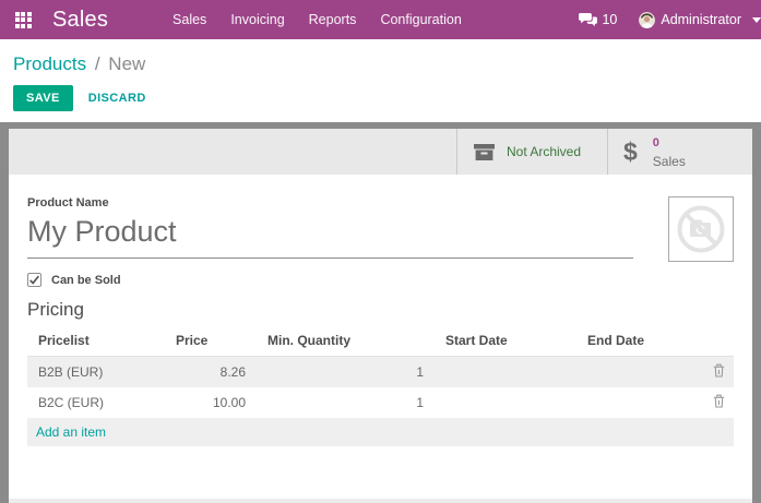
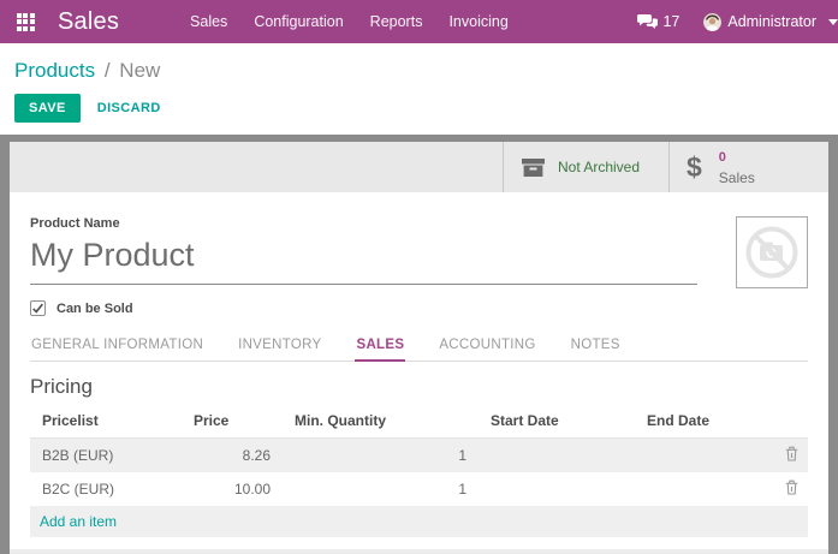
  Sales
  Sales
- Invoicing
+ Configuration
  Reports
- Configuration
+ Invoicing
- 10
+ 17
  Administrator
  Products / New
  SAVE
  DISCARD
  Not Archived
  $
  0
  Sales
  Product Name
  My Product
  Can be Sold
+ GENERAL INFORMATION
+ INVENTORY
+ SALES
+ ACCOUNTING
+ NOTES
  Pricing
  Pricelist	Price	Min. Quantity	Start Date	End Date
  B2B (EUR)	8.26	1
  B2C (EUR)	10.00	1
  Add an item
